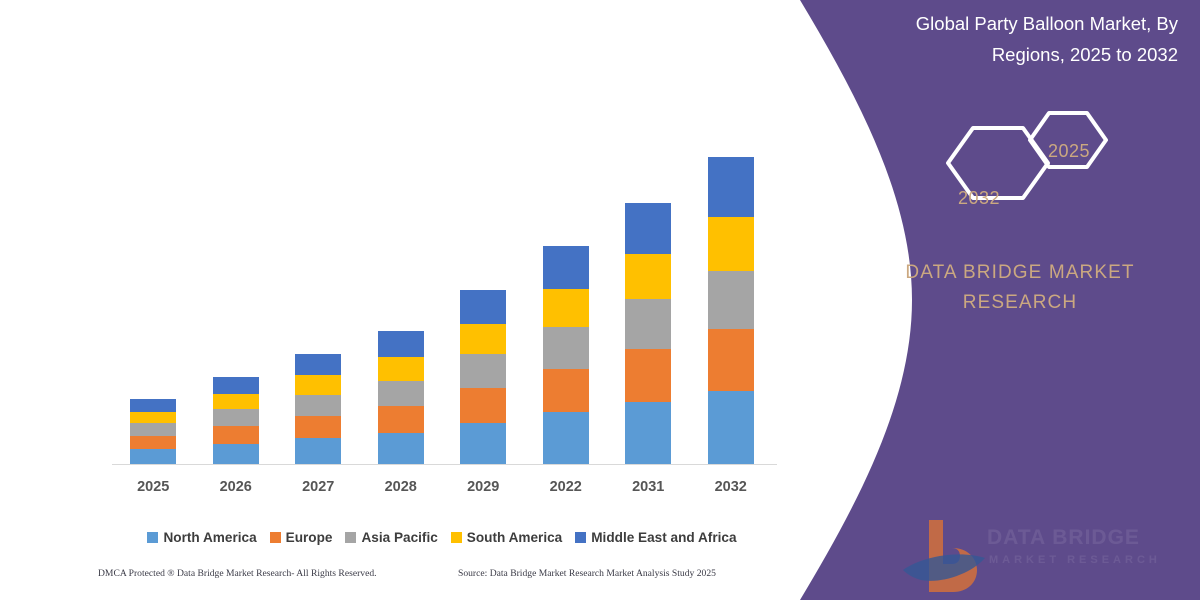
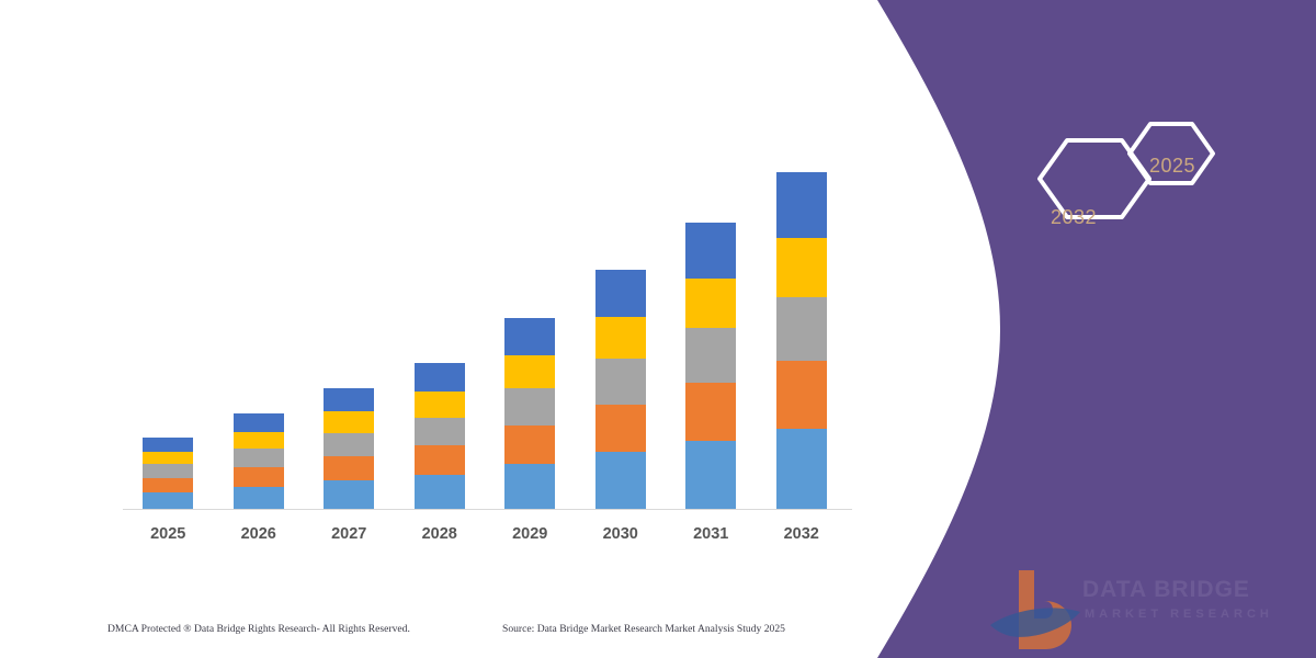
  2025
  2026
  2027
  2028
  2029
- 2022
+ 2030
  2031
  2032
- North America
- Europe
- Asia Pacific
- South America
- Middle East and Africa
- DMCA Protected ® Data Bridge Market Research- All Rights Reserved.
+ DMCA Protected ® Data Bridge Rights Research- All Rights Reserved.
  Source: Data Bridge Market Research Market Analysis Study 2025
- Global Party Balloon Market, By Regions, 2025 to 2032
  2032
  2025
- DATA BRIDGE MARKET
- RESEARCH
